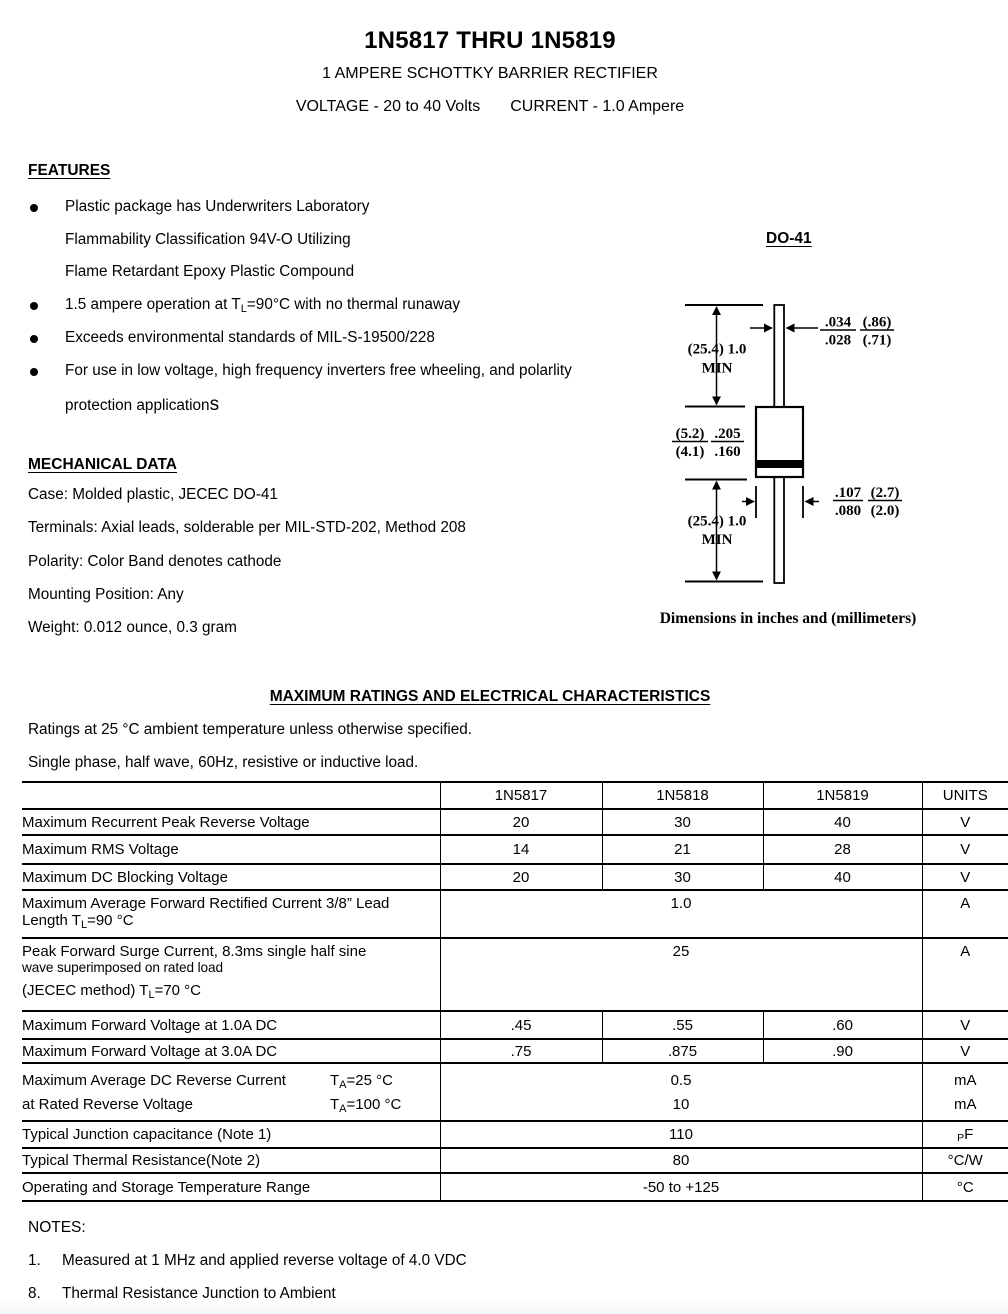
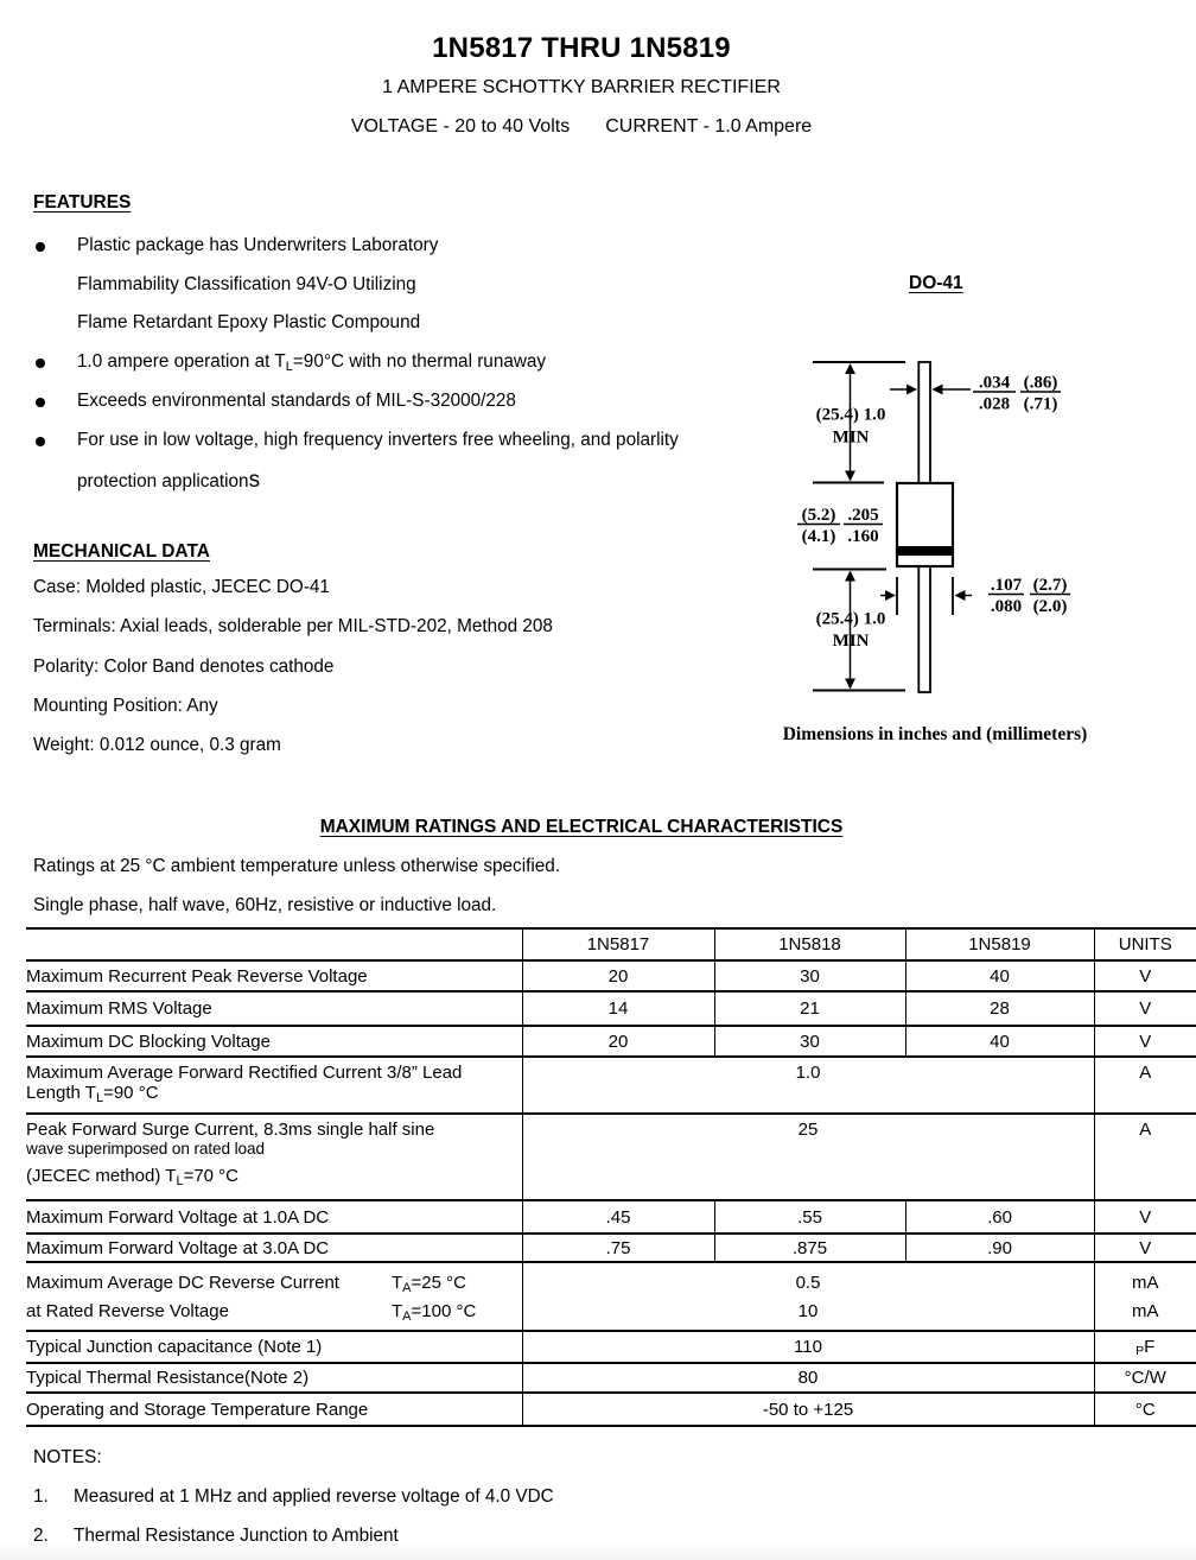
  1N5817 THRU 1N5819
  1 AMPERE SCHOTTKY BARRIER RECTIFIER
  VOLTAGE - 20 to 40 Volts CURRENT - 1.0 Ampere
  FEATURES
  Plastic package has Underwriters Laboratory
  Flammability Classification 94V-O Utilizing
  Flame Retardant Epoxy Plastic Compound
- 1.5 ampere operation at TL=90°C with no thermal runaway
+ 1.0 ampere operation at TL=90°C with no thermal runaway
- Exceeds environmental standards of MIL-S-19500/228
+ Exceeds environmental standards of MIL-S-32000/228
  For use in low voltage, high frequency inverters free wheeling, and polarlity
  protection applications
  MECHANICAL DATA
  Case: Molded plastic, JECEC DO-41
  Terminals: Axial leads, solderable per MIL-STD-202, Method 208
  Polarity: Color Band denotes cathode
  Mounting Position: Any
  Weight: 0.012 ounce, 0.3 gram
  DO-41
  (25.4) 1.0
  MIN
  .034
  .028
  (.86)
  (.71)
  (5.2)
  (4.1)
  .205
  .160
  (25.4) 1.0
  MIN
  .107
  .080
  (2.7)
  (2.0)
  Dimensions in inches and (millimeters)
  MAXIMUM RATINGS AND ELECTRICAL CHARACTERISTICS
  Ratings at 25 °C ambient temperature unless otherwise specified.
  Single phase, half wave, 60Hz, resistive or inductive load.
  	1N5817	1N5818	1N5819	UNITS
  Maximum Recurrent Peak Reverse Voltage	20	30	40	V
  Maximum RMS Voltage	14	21	28	V
  Maximum DC Blocking Voltage	20	30	40	V
  Maximum Average Forward Rectified Current 3/8” Lead Length TL=90 °C	1.0	A
  Peak Forward Surge Current, 8.3ms single half sine wave superimposed on rated load (JECEC method) TL=70 °C	25	A
  Maximum Forward Voltage at 1.0A DC	.45	.55	.60	V
  Maximum Forward Voltage at 3.0A DC	.75	.875	.90	V
  Maximum Average DC Reverse Current TA=25 °C at Rated Reverse Voltage TA=100 °C	0.5 10	mA mA
  Typical Junction capacitance (Note 1)	110	PF
  Typical Thermal Resistance(Note 2)	80	°C/W
  Operating and Storage Temperature Range	-50 to +125	°C
  NOTES:
  1.
  Measured at 1 MHz and applied reverse voltage of 4.0 VDC
- 8.
+ 2.
  Thermal Resistance Junction to Ambient
